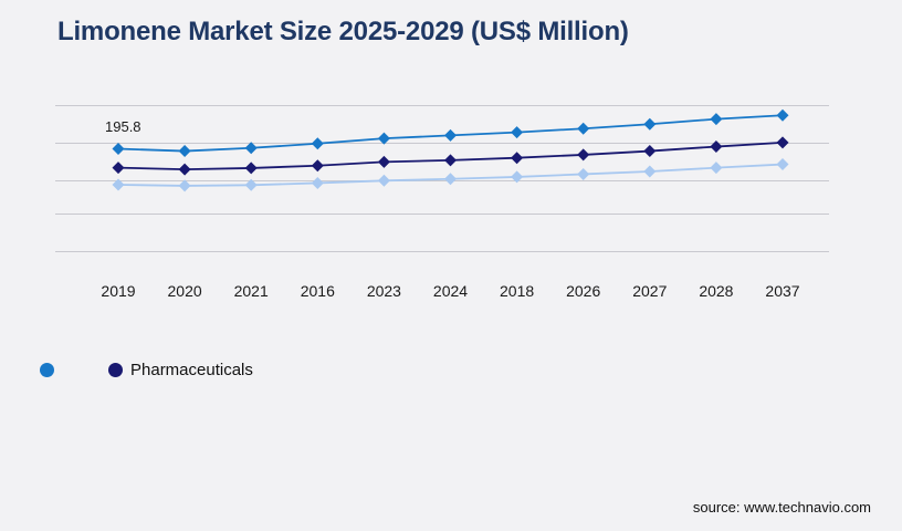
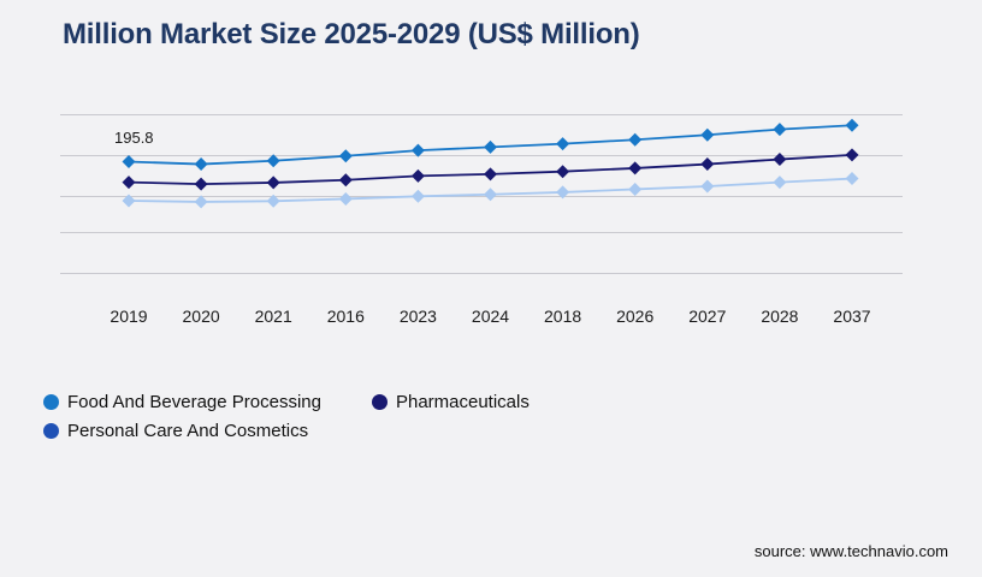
- Limonene Market Size 2025-2029 (US$ Million)
+ Million Market Size 2025-2029 (US$ Million)
  195.8
  2019
  2020
  2021
  2016
  2023
  2024
  2018
  2026
  2027
  2028
  2037
+ Food And Beverage Processing
  Pharmaceuticals
+ Personal Care And Cosmetics
  source: www.technavio.com
